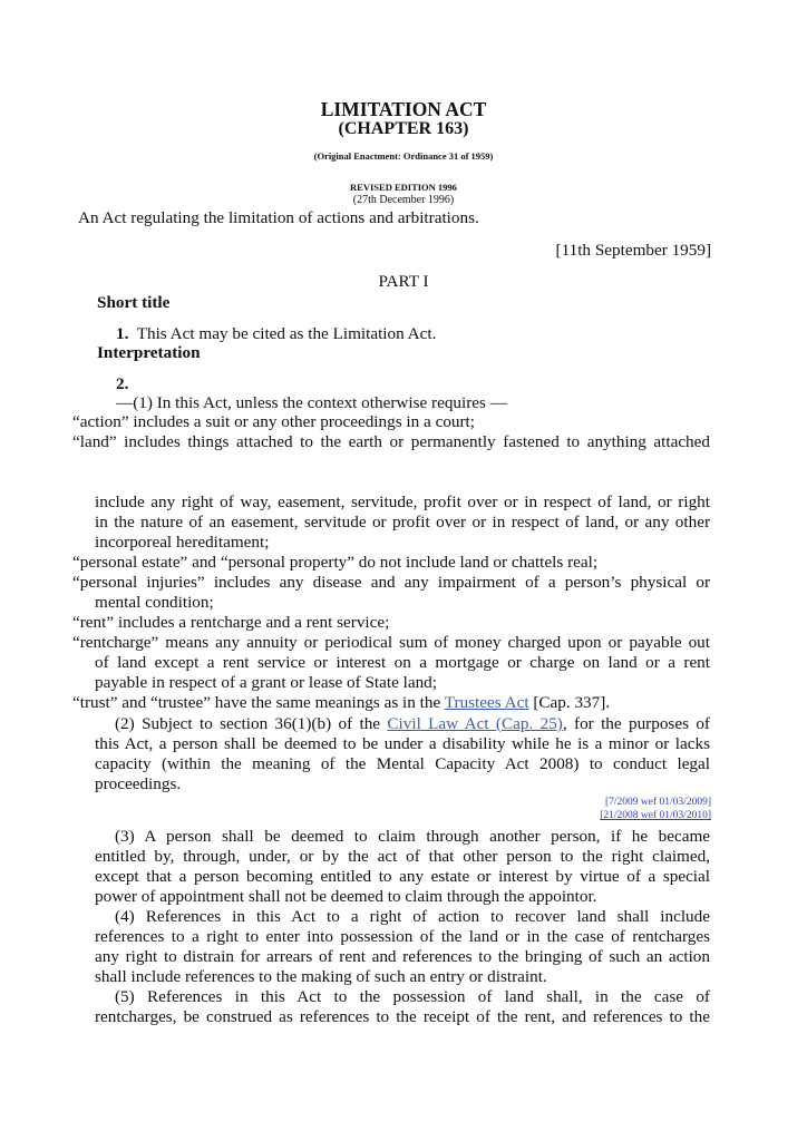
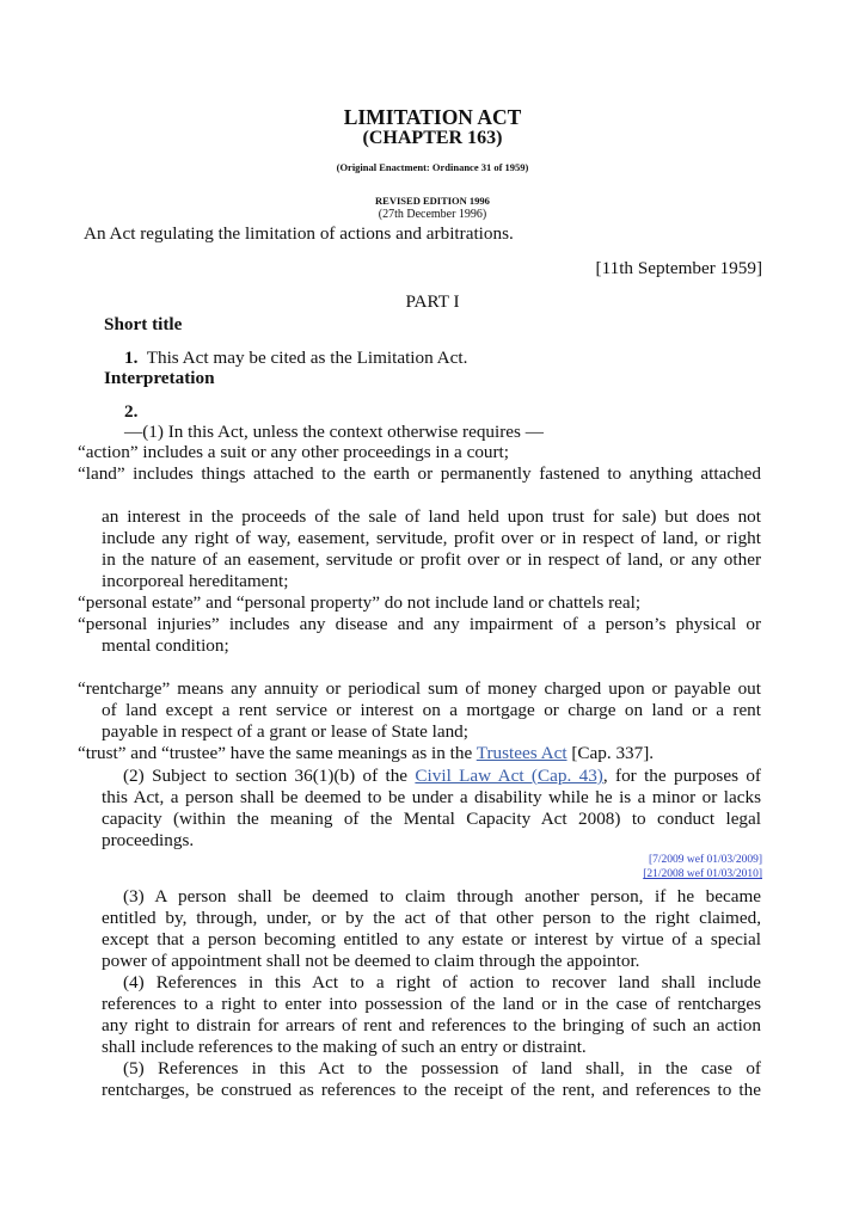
  LIMITATION ACT
  (CHAPTER 163)
  (Original Enactment: Ordinance 31 of 1959)
  REVISED EDITION 1996
  (27th December 1996)
  An Act regulating the limitation of actions and arbitrations.
  [11th September 1959]
  PART I
  Short title
  1. This Act may be cited as the Limitation Act.
  Interpretation
  2.
  —(1) In this Act, unless the context otherwise requires —
  “action” includes a suit or any other proceedings in a court;
  “land” includes things attached to the earth or permanently fastened to anything attached
+ an interest in the proceeds of the sale of land held upon trust for sale) but does not
  include any right of way, easement, servitude, profit over or in respect of land, or right
  in the nature of an easement, servitude or profit over or in respect of land, or any other
  incorporeal hereditament;
  “personal estate” and “personal property” do not include land or chattels real;
  “personal injuries” includes any disease and any impairment of a person’s physical or
  mental condition;
- “rent” includes a rentcharge and a rent service;
  “rentcharge” means any annuity or periodical sum of money charged upon or payable out
  of land except a rent service or interest on a mortgage or charge on land or a rent
  payable in respect of a grant or lease of State land;
  “trust” and “trustee” have the same meanings as in the Trustees Act [Cap. 337].
- (2) Subject to section 36(1)(b) of the Civil Law Act (Cap. 25), for the purposes of
+ (2) Subject to section 36(1)(b) of the Civil Law Act (Cap. 43), for the purposes of
  this Act, a person shall be deemed to be under a disability while he is a minor or lacks
  capacity (within the meaning of the Mental Capacity Act 2008) to conduct legal
  proceedings.
  [7/2009 wef 01/03/2009]
  [21/2008 wef 01/03/2010]
  (3) A person shall be deemed to claim through another person, if he became
  entitled by, through, under, or by the act of that other person to the right claimed,
  except that a person becoming entitled to any estate or interest by virtue of a special
  power of appointment shall not be deemed to claim through the appointor.
  (4) References in this Act to a right of action to recover land shall include
  references to a right to enter into possession of the land or in the case of rentcharges
  any right to distrain for arrears of rent and references to the bringing of such an action
  shall include references to the making of such an entry or distraint.
  (5) References in this Act to the possession of land shall, in the case of
  rentcharges, be construed as references to the receipt of the rent, and references to the
